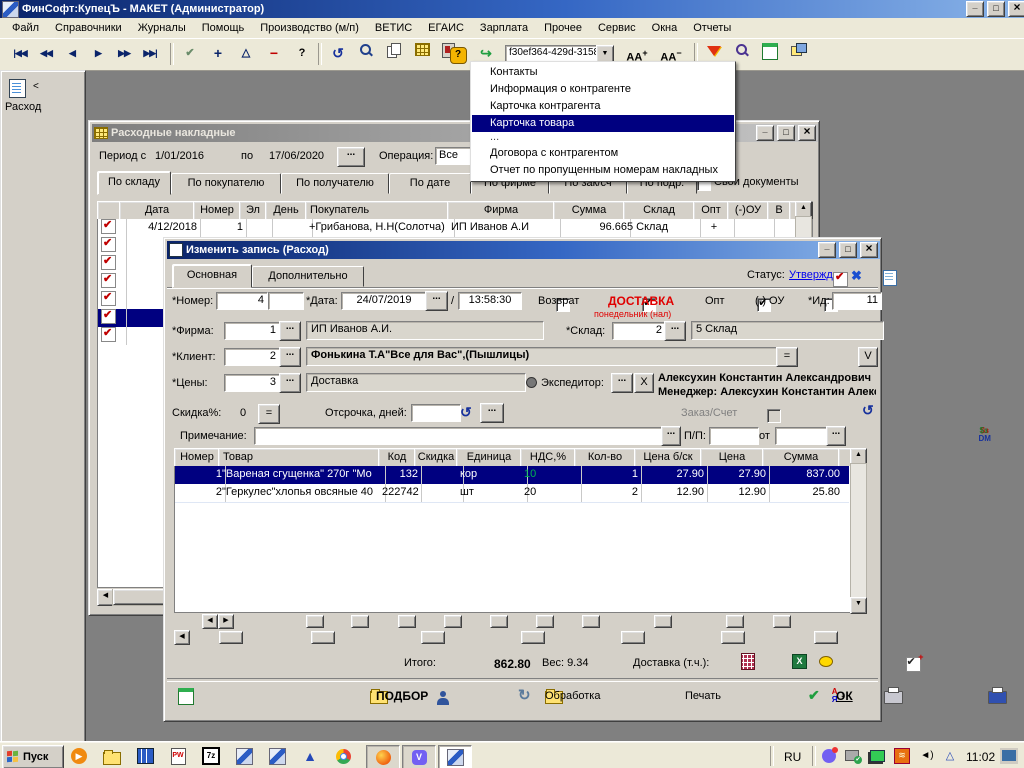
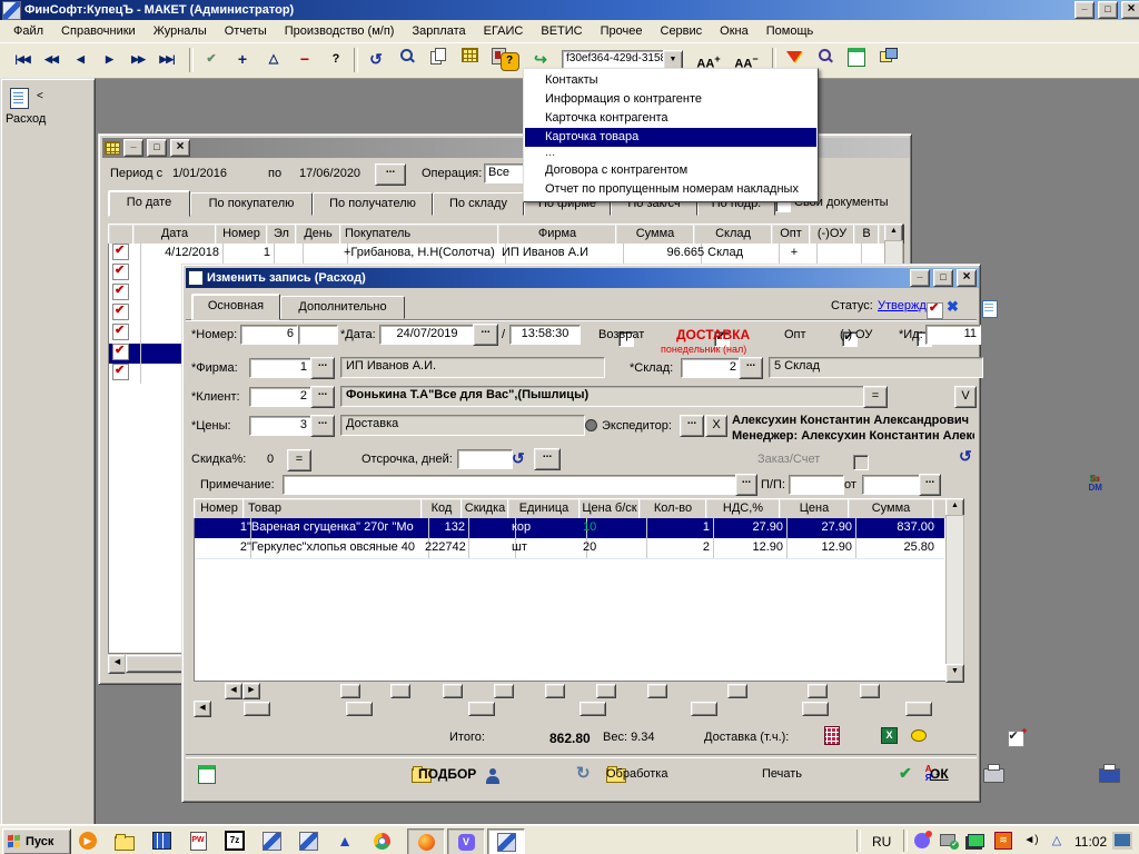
  ФинСофт:КупецЪ - МАКЕТ (Администратор)
  Файл
  Справочники
  Журналы
- Помощь
+ Отчеты
  Производство (м/п)
- ВЕТИС
+ Зарплата
  ЕГАИС
- Зарплата
+ ВЕТИС
  Прочее
  Сервис
  Окна
- Отчеты
+ Помощь
  ✔
  +
  △
  −
  ?
  f30ef364-429d-315
  АА
  АА
  <
  Расход
- Расходные накладные
  Период с
  1/01/2016
  по
  17/06/2020
  Операция:
  Все
- По складу
+ По дате
  По покупателю
  По получателю
- По дате
+ По складу
  По фирме
  По зак/сч
  По подр.
  Свои документы
  Дата
  Номер
  Эл
  День
  Покупатель
  Фирма
  Сумма
  Склад
  Опт
  (-)ОУ
  В
  4/12/2018
  1
  +Грибанова, Н.Н(Солотча)
  ИП Иванов А.И
  96.66
  5 Склад
  +
  Изменить запись (Расход)
  Основная
  Дополнительно
  Статус:
  Утвержд
  *Номер:
- 4
+ 6
  *Дата:
  24/07/2019
  /
  13:58:30
  Возврат
  ДОСТАВКА
  понедельник (нал)
  Опт
  (-) ОУ
  *Ид:
  11
  *Фирма:
  1
  ИП Иванов А.И.
  *Склад:
  2
  5 Склад
  *Клиент:
  2
  Фонькина Т.А"Все для Вас",(Пышлицы)
  =
  V
  *Цены:
  3
  Доставка
  Экспедитор:
  X
  Алексухин Константин Александрович
  Менеджер: Алексухин Константин Алек
  Скидка%:
  0
  =
  Отсрочка, дней:
  Заказ/Счет
  Примечание:
  П/П:
  от
  Номер
  Товар
  Код
  Скидка
  Единица
- НДС,%
+ Цена б/ск
  Кол-во
- Цена б/ск
+ НДС,%
  Цена
  Сумма
  1
  "Вареная сгущенка" 270г "Мо
  132
  кор
  10
  1
  27.90
  27.90
  837.00
  2
  "Геркулес"хлопья овсяные 40
  222742
  шт
  20
  2
  12.90
  12.90
  25.80
  Итого:
  862.80
  Вес: 9.34
  Доставка (т.ч.):
  ПОДБОР
  Обработка
  ↓
  Печать
  ✔
  ОК
  Контакты
  Информация о контрагенте
  Карточка контрагента
  Карточка товара
  ...
  Договора с контрагентом
  Отчет по пропущенным номерам накладных
  Пуск
  ▶
  7z
  ▲
  V
  RU
  ≋
  ◄)
  △
  11:02
